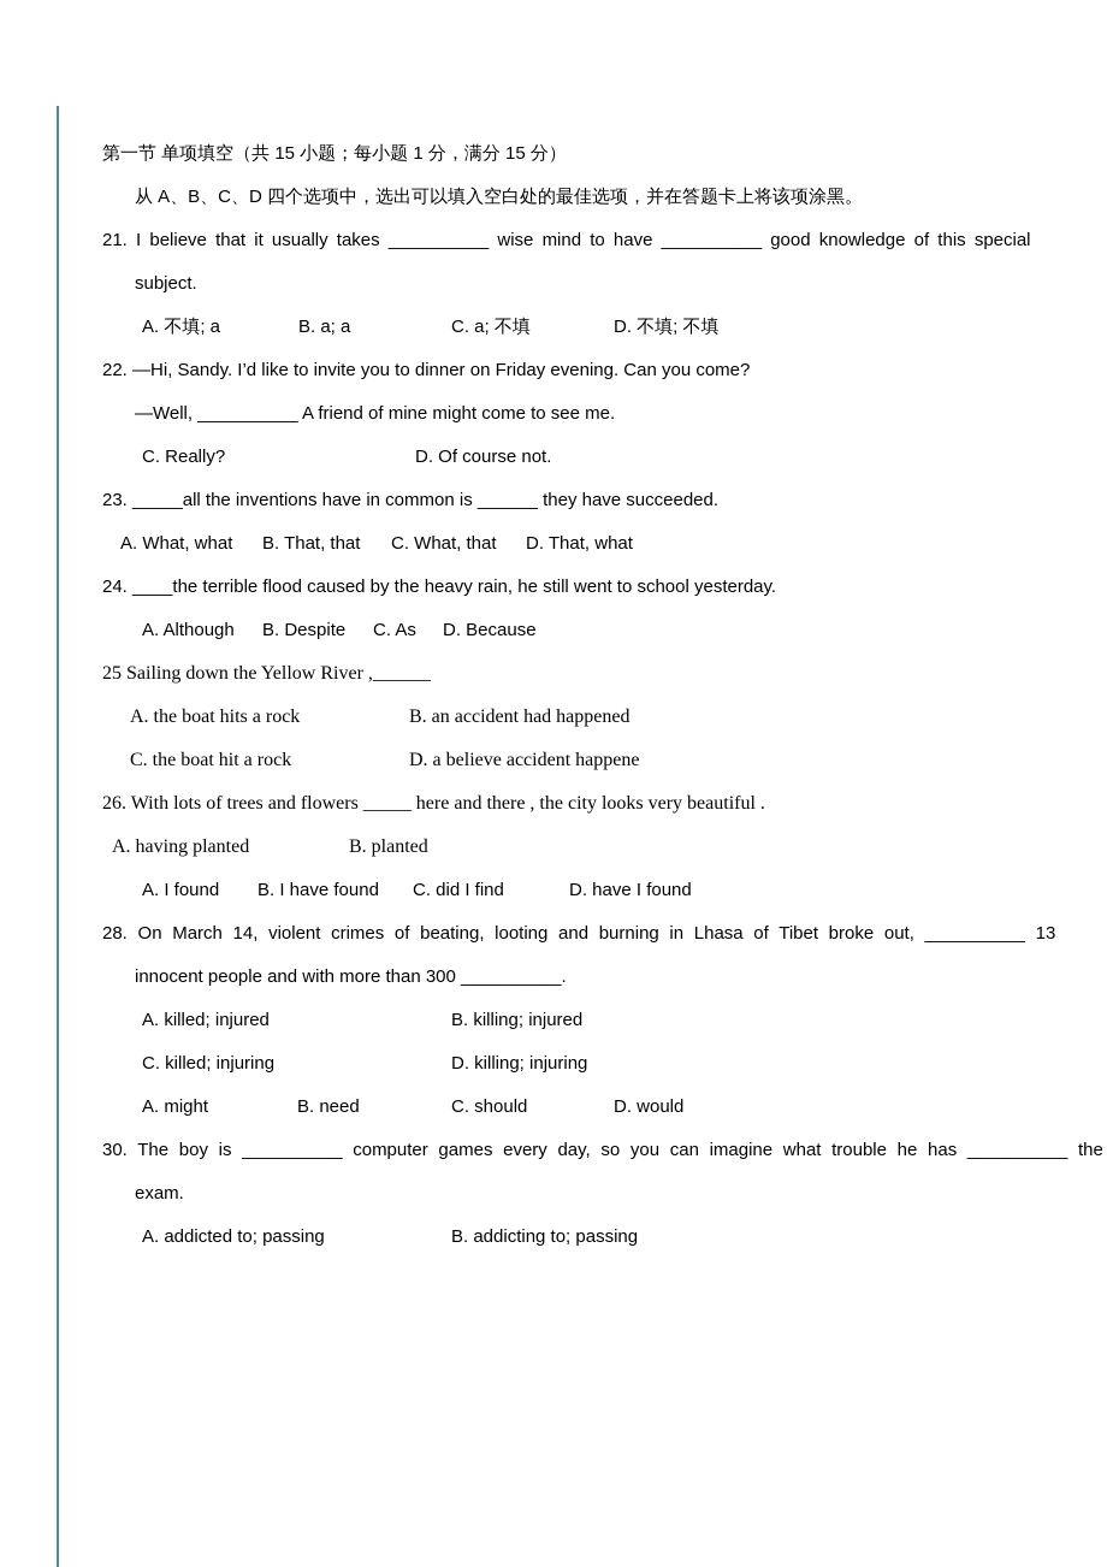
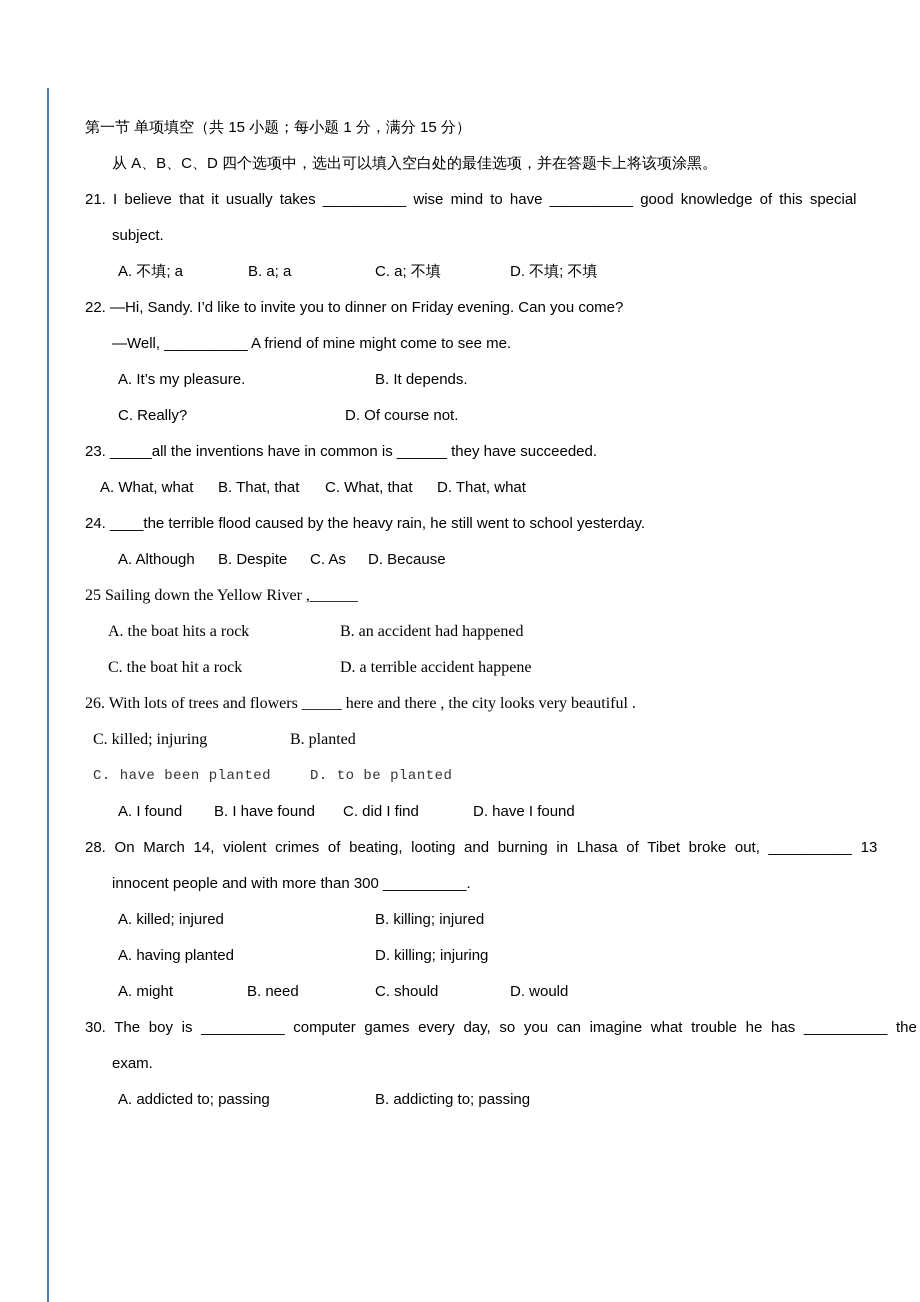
  第一节 单项填空（共 15 小题；每小题 1 分，满分 15 分）
  从 A、B、C、D 四个选项中，选出可以填入空白处的最佳选项，并在答题卡上将该项涂黑。
  21. I believe that it usually takes __________ wise mind to have __________ good knowledge of this special
  subject.
  A. 不填; a
  B. a; a
  C. a; 不填
  D. 不填; 不填
  22. —Hi, Sandy. I’d like to invite you to dinner on Friday evening. Can you come?
  —Well, __________ A friend of mine might come to see me.
+ A. It’s my pleasure.
+ B. It depends.
  C. Really?
  D. Of course not.
  23. _____all the inventions have in common is ______ they have succeeded.
  A. What, what
  B. That, that
  C. What, that
  D. That, what
  24. ____the terrible flood caused by the heavy rain, he still went to school yesterday.
  A. Although
  B. Despite
  C. As
  D. Because
  25 Sailing down the Yellow River ,______
  A. the boat hits a rock
  B. an accident had happened
  C. the boat hit a rock
- D. a believe accident happene
+ D. a terrible accident happene
  26. With lots of trees and flowers _____ here and there , the city looks very beautiful .
- A. having planted
+ C. killed; injuring
  B. planted
+ C. have been planted
+ D. to be planted
  A. I found
  B. I have found
  C. did I find
  D. have I found
  28. On March 14, violent crimes of beating, looting and burning in Lhasa of Tibet broke out, __________ 13
  innocent people and with more than 300 __________.
  A. killed; injured
  B. killing; injured
- C. killed; injuring
+ A. having planted
  D. killing; injuring
  A. might
  B. need
  C. should
  D. would
  30. The boy is __________ computer games every day, so you can imagine what trouble he has __________ the
  exam.
  A. addicted to; passing
  B. addicting to; passing
